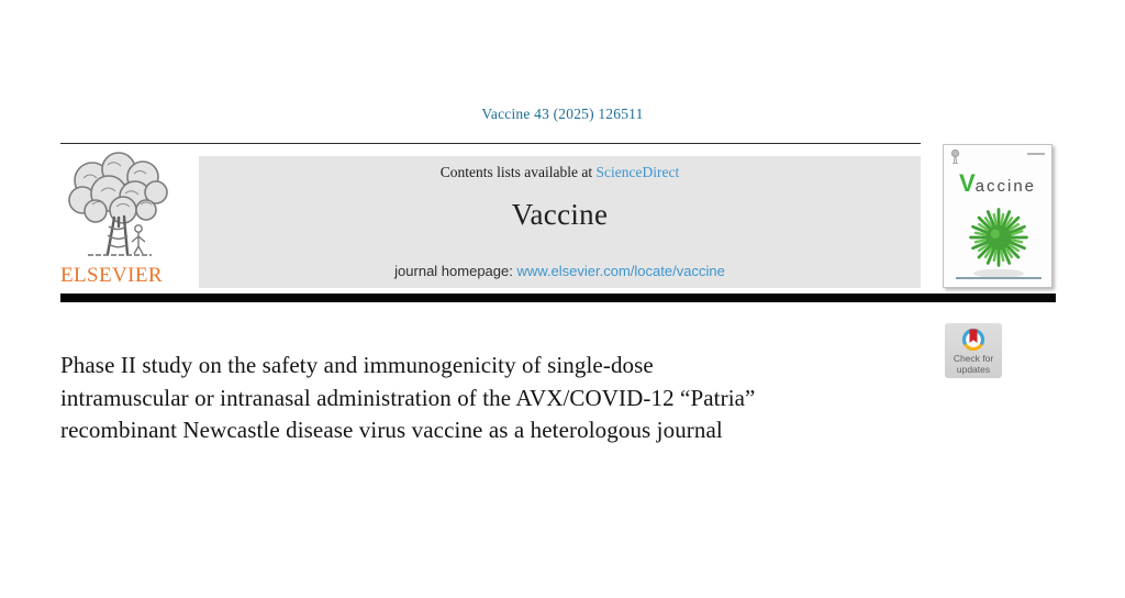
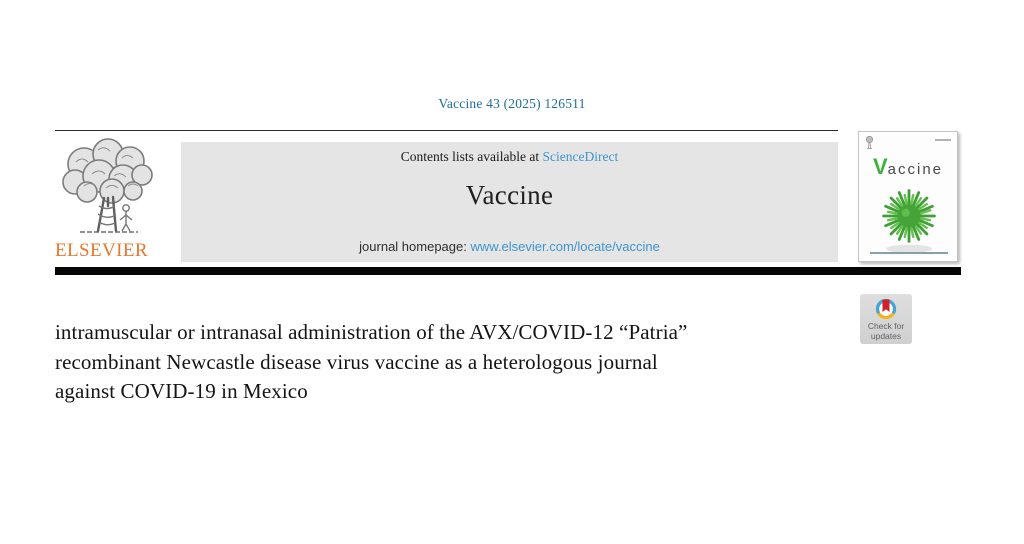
  Vaccine 43 (2025) 126511
  ELSEVIER
  Contents lists available at ScienceDirect
  Vaccine
  journal homepage: www.elsevier.com/locate/vaccine
  Vaccine
- Phase II study on the safety and immunogenicity of single-dose
  intramuscular or intranasal administration of the AVX/COVID-12 “Patria”
  recombinant Newcastle disease virus vaccine as a heterologous journal
+ against COVID-19 in Mexico
  Check for
  updates
